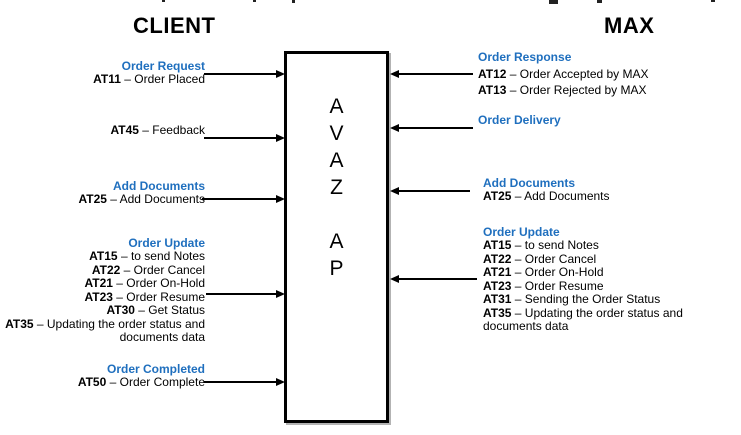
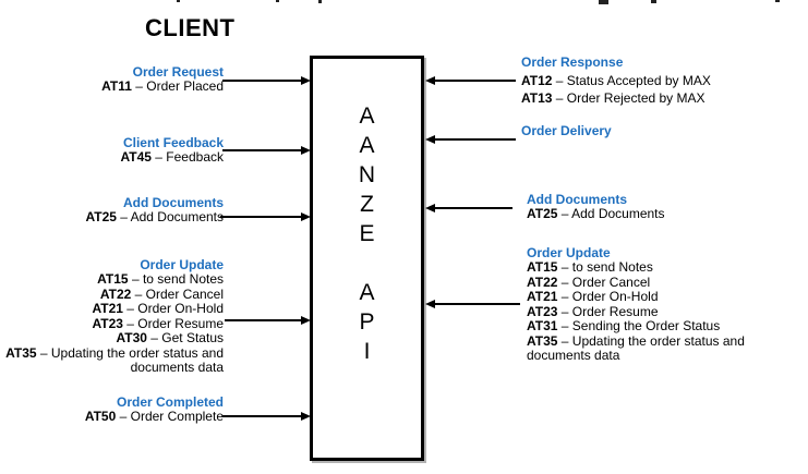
  CLIENT
- MAX
  A
- V
  A
+ N
  Z
+ E
  A
  P
+ I
  Order Request
  AT11 – Order Placed
+ Client Feedback
  AT45 – Feedback
  Add Documents
  AT25 – Add Document
  Order Update
  AT15 – to send Notes
  AT22 – Order Cancel
  AT21 – Order On-Hold
  AT23 – Order Resume
  AT30 – Get Status
  AT35 – Updating the order status and
  documents data
  Order Completed
  AT50 – Order Complete
  Order Response
- AT12 – Order Accepted by MAX
+ AT12 – Status Accepted by MAX
  AT13 – Order Rejected by MAX
  Order Delivery
  Add Documents
  AT25 – Add Documents
  Order Update
  AT15 – to send Notes
  AT22 – Order Cancel
  AT21 – Order On-Hold
  AT23 – Order Resume
  AT31 – Sending the Order Status
  AT35 – Updating the order status and
  documents data
